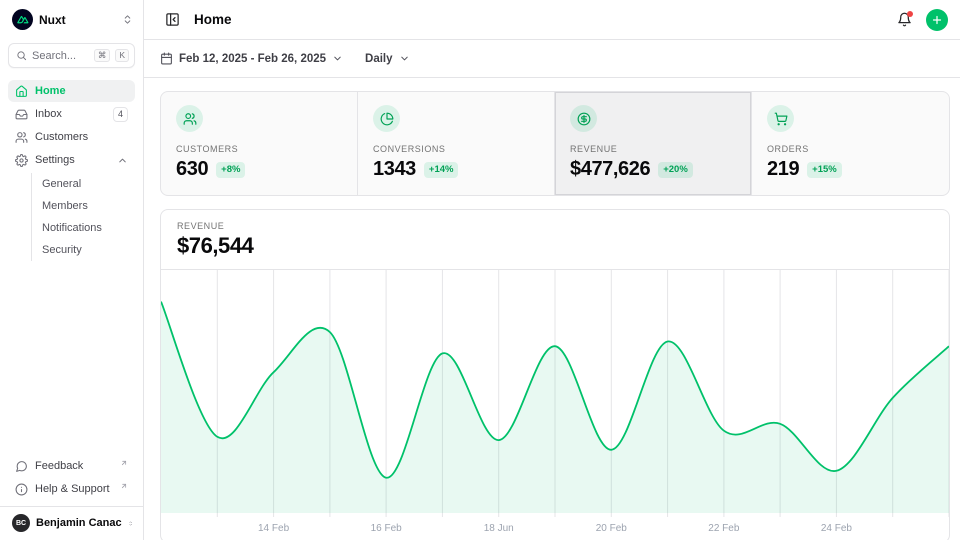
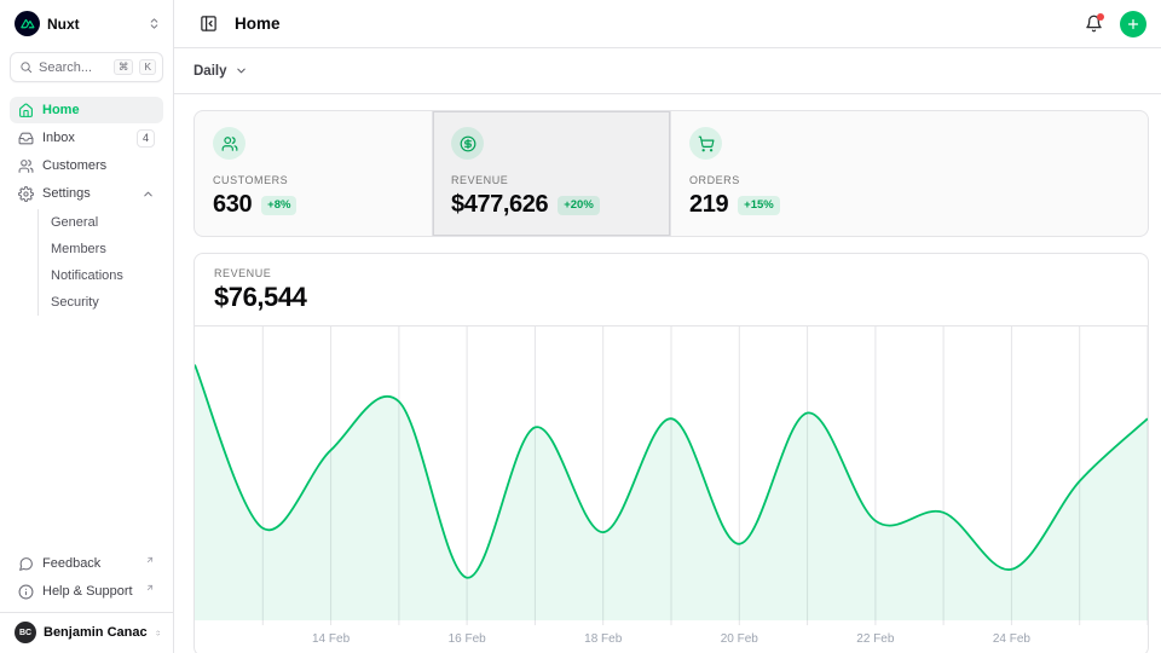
  Nuxt
  Search...
  ⌘
  K
  Home
  Inbox
  4
  Customers
  Settings
  General
  Members
  Notifications
  Security
  Feedback
  Help & Support
  Benjamin Canac
  Home
- Feb 12, 2025 - Feb 26, 2025
  Daily
  CUSTOMERS
  630
  +8%
- CONVERSIONS
- 1343
- +14%
  REVENUE
  $477,626
  +20%
  ORDERS
  219
  +15%
  REVENUE
  $76,544
  14 Feb
  16 Feb
- 18 Jun
+ 18 Feb
  20 Feb
  22 Feb
  24 Feb
